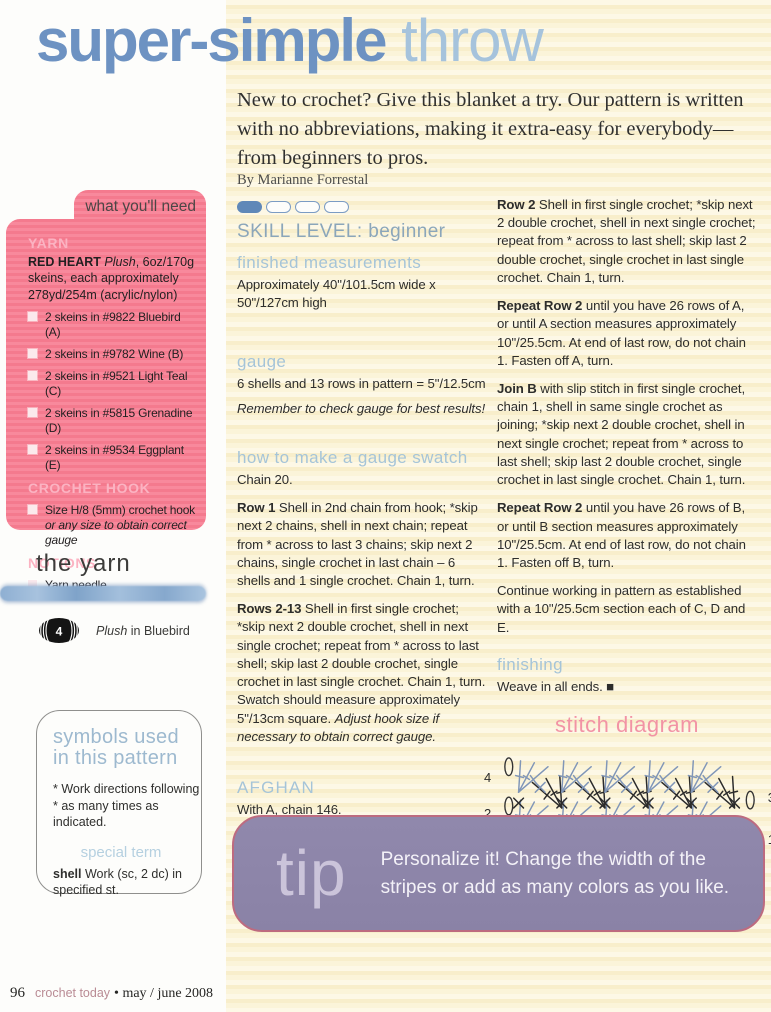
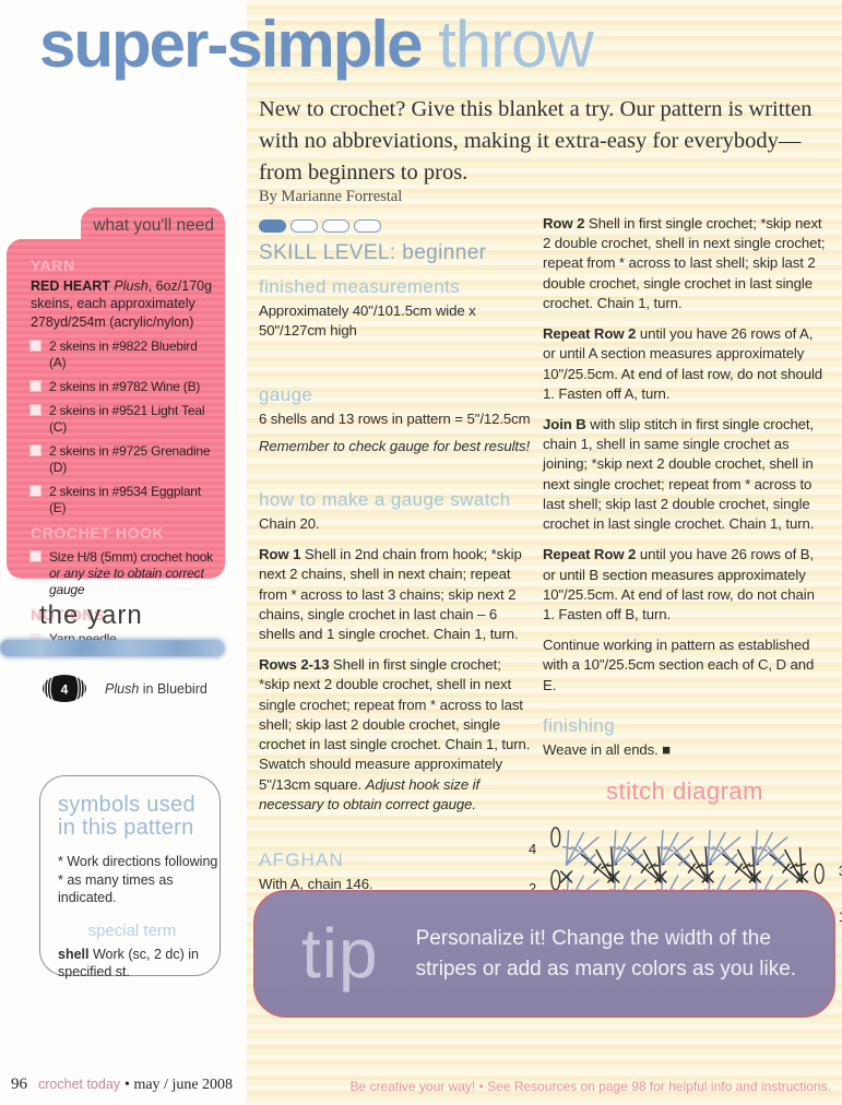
  super-simple throw
  New to crochet? Give this blanket a try. Our pattern is written with no abbreviations, making it extra-easy for everybody—from beginners to pros.
  By Marianne Forrestal
  what you'll need
  YARN
  RED HEART Plush, 6oz/170g skeins, each approximately 278yd/254m (acrylic/nylon)
  2 skeins in #9822 Bluebird (A)
  2 skeins in #9782 Wine (B)
  2 skeins in #9521 Light Teal (C)
- 2 skeins in #5815 Grenadine (D)
+ 2 skeins in #9725 Grenadine (D)
  2 skeins in #9534 Eggplant (E)
  CROCHET HOOK
  Size H/8 (5mm) crochet hook or any size to obtain correct gauge
  NOTIONS
  Yarn needle
  the yarn
  4
  Plush in Bluebird
  symbols used in this pattern
  * Work directions following * as many times as indicated.
  special term
  shell Work (sc, 2 dc) in specified st.
  SKILL LEVEL: beginner
  finished measurements
  Approximately 40"/101.5cm wide x 50"/127cm high
  gauge
  6 shells and 13 rows in pattern = 5"/12.5cm
  Remember to check gauge for best results!
  how to make a gauge swatch
  Chain 20.
  Row 1 Shell in 2nd chain from hook; *skip next 2 chains, shell in next chain; repeat from * across to last 3 chains; skip next 2 chains, single crochet in last chain – 6 shells and 1 single crochet. Chain 1, turn.
  Rows 2-13 Shell in first single crochet; *skip next 2 double crochet, shell in next single crochet; repeat from * across to last shell; skip last 2 double crochet, single crochet in last single crochet. Chain 1, turn. Swatch should measure approximately 5"/13cm square. Adjust hook size if necessary to obtain correct gauge.
  AFGHAN
  With A, chain 146.
  Row 2 Shell in first single crochet; *skip next 2 double crochet, shell in next single crochet; repeat from * across to last shell; skip last 2 double crochet, single crochet in last single crochet. Chain 1, turn.
- Repeat Row 2 until you have 26 rows of A, or until A section measures approximately 10"/25.5cm. At end of last row, do not chain 1. Fasten off A, turn.
+ Repeat Row 2 until you have 26 rows of A, or until A section measures approximately 10"/25.5cm. At end of last row, do not should 1. Fasten off A, turn.
  Join B with slip stitch in first single crochet, chain 1, shell in same single crochet as joining; *skip next 2 double crochet, shell in next single crochet; repeat from * across to last shell; skip last 2 double crochet, single crochet in last single crochet. Chain 1, turn.
  Repeat Row 2 until you have 26 rows of B, or until B section measures approximately 10"/25.5cm. At end of last row, do not chain 1. Fasten off B, turn.
  Continue working in pattern as established with a 10"/25.5cm section each of C, D and E.
  finishing
  Weave in all ends. ■
  stitch diagram
  4
  2
  tip
  Personalize it! Change the width of the stripes or add as many colors as you like.
  96 crochet today • may / june 2008
+ Be creative your way! • See Resources on page 98 for helpful info and instructions.
